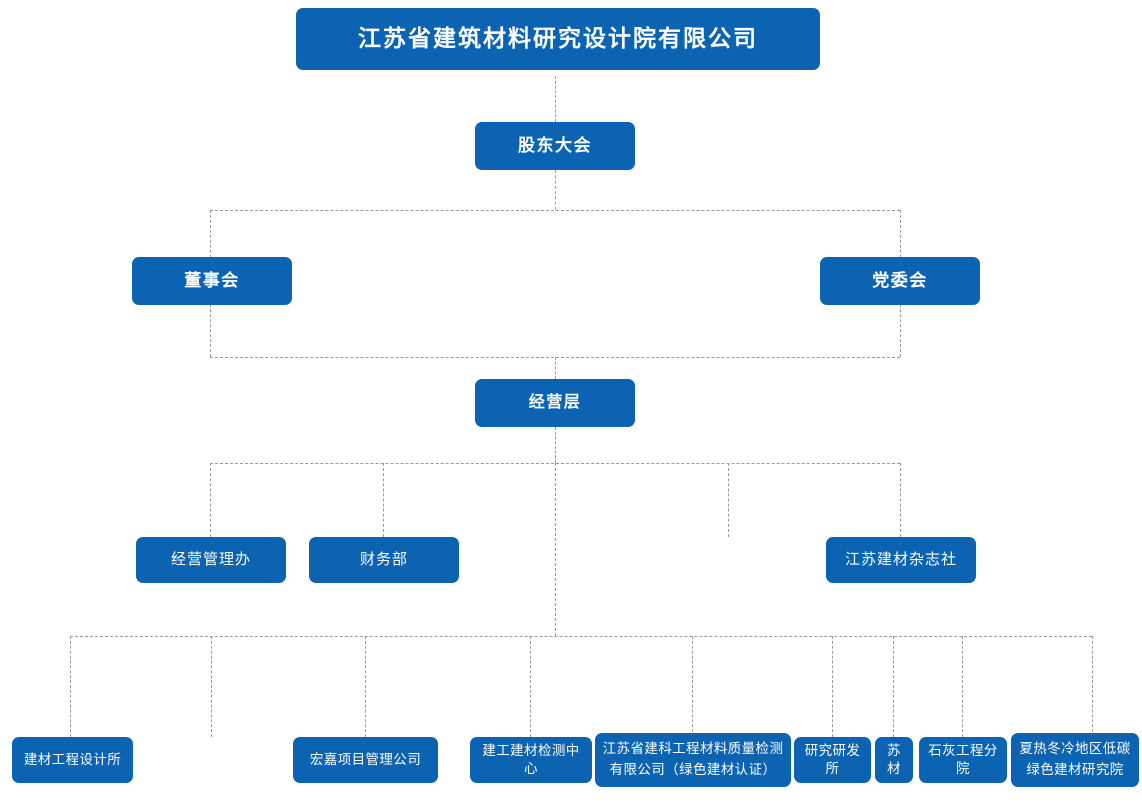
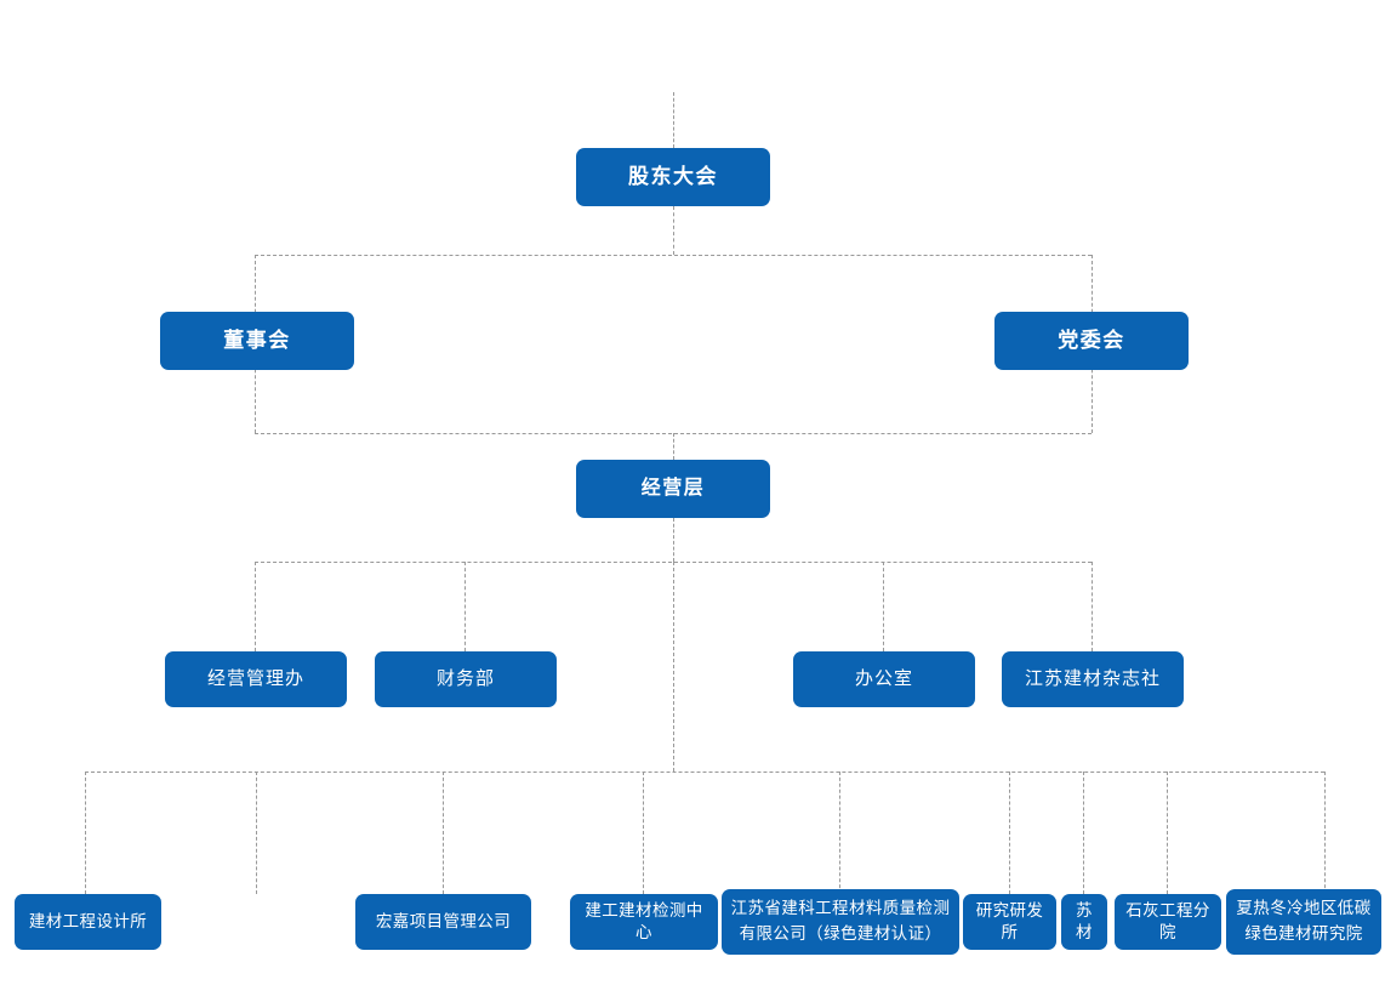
- 江苏省建筑材料研究设计院有限公司
  股东大会
  董事会
  党委会
  经营层
  经营管理办
  财务部
+ 办公室
  江苏建材杂志社
  建材工程设计所
  宏嘉项目管理公司
  建工建材检测中心
  江苏省建科工程材料质量检测
  有限公司（绿色建材认证）
  研究研发所
  苏材
  石灰工程分院
  夏热冬冷地区低碳
  绿色建材研究院
